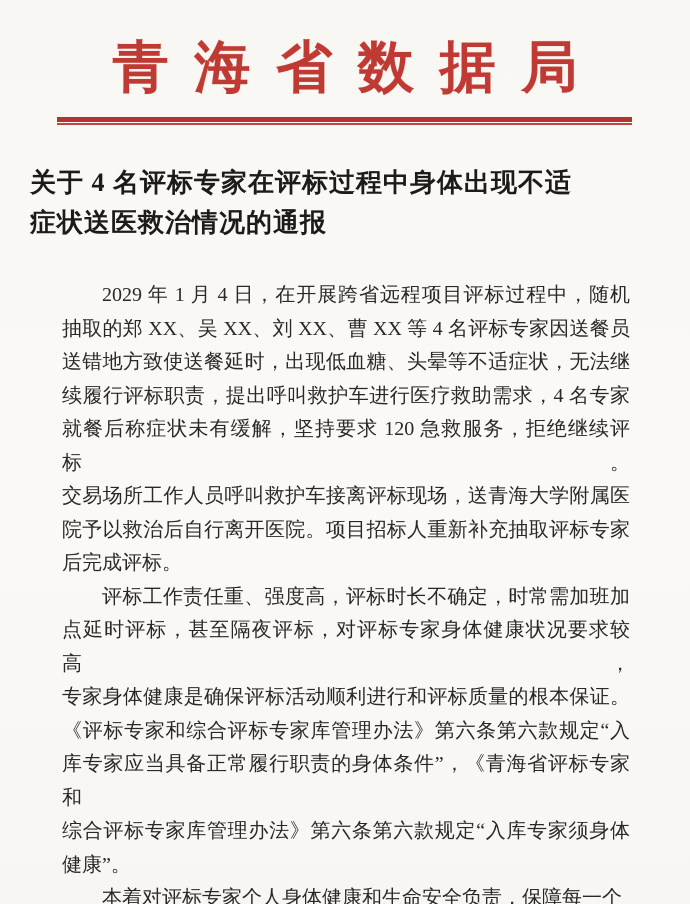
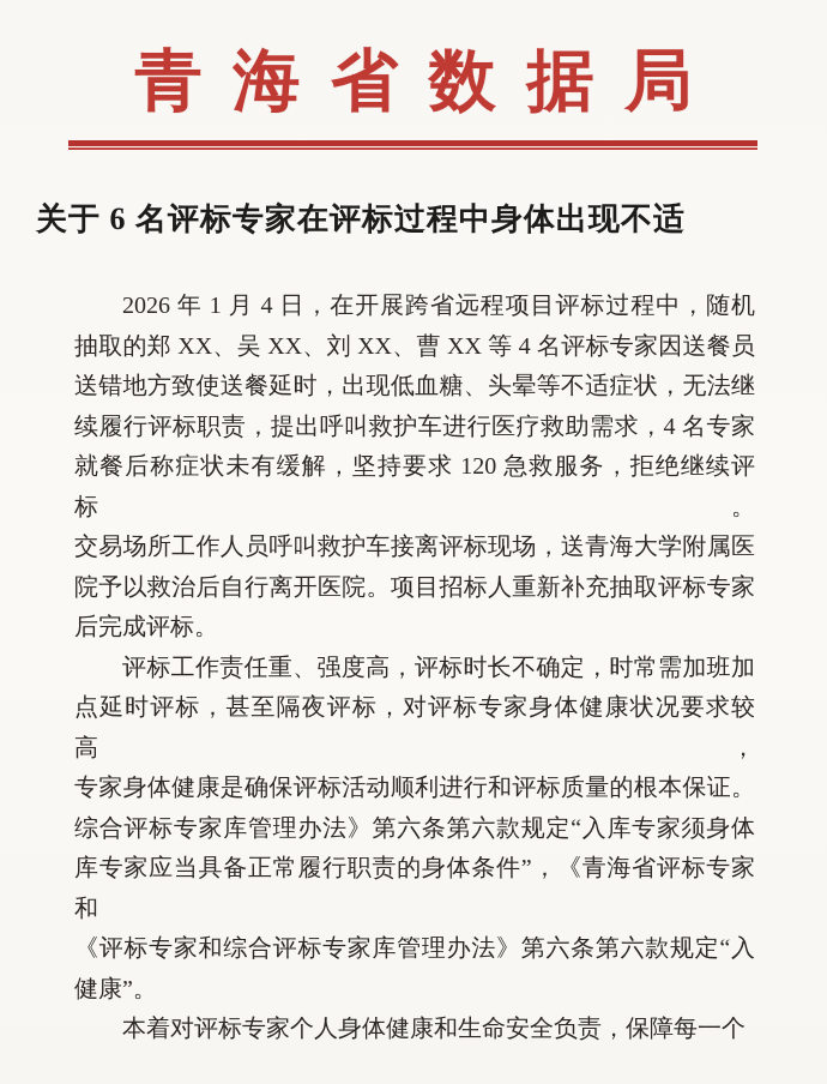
  青海省数据局
- 关于 4 名评标专家在评标过程中身体出现不适
+ 关于 6 名评标专家在评标过程中身体出现不适
- 症状送医救治情况的通报
- 2029 年 1 月 4 日，在开展跨省远程项目评标过程中，随机
+ 2026 年 1 月 4 日，在开展跨省远程项目评标过程中，随机
  抽取的郑 XX、吴 XX、刘 XX、曹 XX 等 4 名评标专家因送餐员
  送错地方致使送餐延时，出现低血糖、头晕等不适症状，无法继
  续履行评标职责，提出呼叫救护车进行医疗救助需求，4 名专家
  就餐后称症状未有缓解，坚持要求 120 急救服务，拒绝继续评标。
  交易场所工作人员呼叫救护车接离评标现场，送青海大学附属医
  院予以救治后自行离开医院。项目招标人重新补充抽取评标专家
  后完成评标。
  评标工作责任重、强度高，评标时长不确定，时常需加班加
  点延时评标，甚至隔夜评标，对评标专家身体健康状况要求较高，
  专家身体健康是确保评标活动顺利进行和评标质量的根本保证。
- 《评标专家和综合评标专家库管理办法》第六条第六款规定“入
+ 综合评标专家库管理办法》第六条第六款规定“入库专家须身体
  库专家应当具备正常履行职责的身体条件”，《青海省评标专家和
- 综合评标专家库管理办法》第六条第六款规定“入库专家须身体
+ 《评标专家和综合评标专家库管理办法》第六条第六款规定“入
  健康”。
  本着对评标专家个人身体健康和生命安全负责，保障每一个
